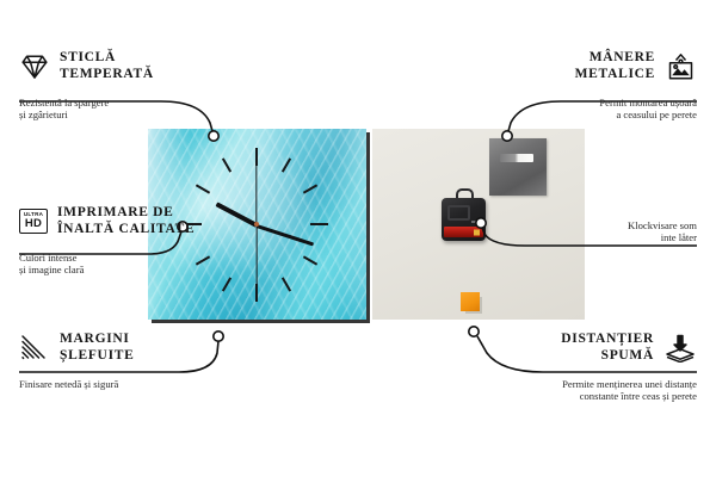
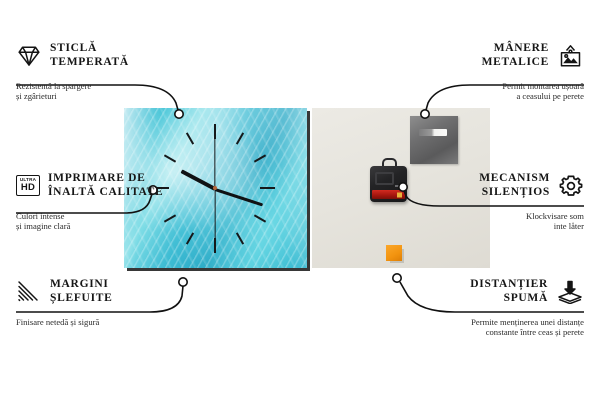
  STICLĂ
  TEMPERATĂ
  Rezistentă la spargere
  și zgârieturi
  HD
  IMPRIMARE DE
  ÎNALTĂ CALITATE
  Culori intense
  și imagine clară
  MARGINI
  ȘLEFUITE
  Finisare netedă și sigură
  MÂNERE
  METALICE
  Permit montarea ușoară
  a ceasului pe perete
+ MECANISM
+ SILENȚIOS
  Klockvisare som
  inte låter
  DISTANȚIER
  SPUMĂ
  Permite menținerea unei distanțe
  constante între ceas și perete
